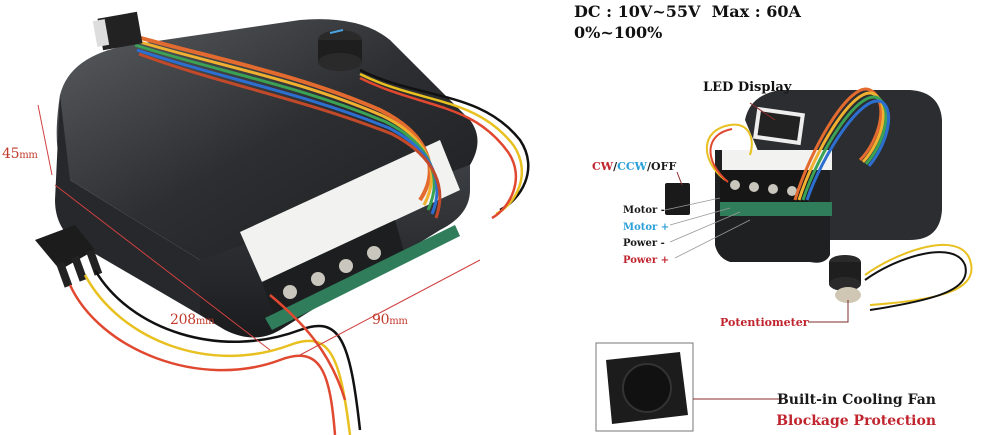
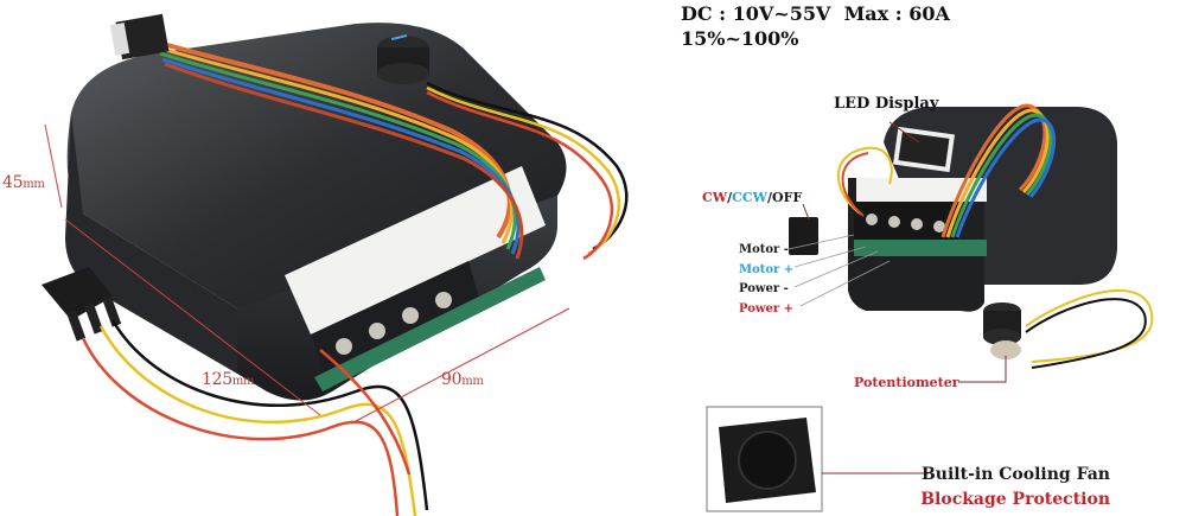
  45mm
- 208mm
+ 125mm
  90mm
  DC : 10V~55V Max : 60A
- 0%~100%
+ 15%~100%
  LED Display
  CW/CCW/OFF
  Motor -
  Motor +
  Power -
  Power +
  Potentiometer
  Built-in Cooling Fan
  Blockage Protection
